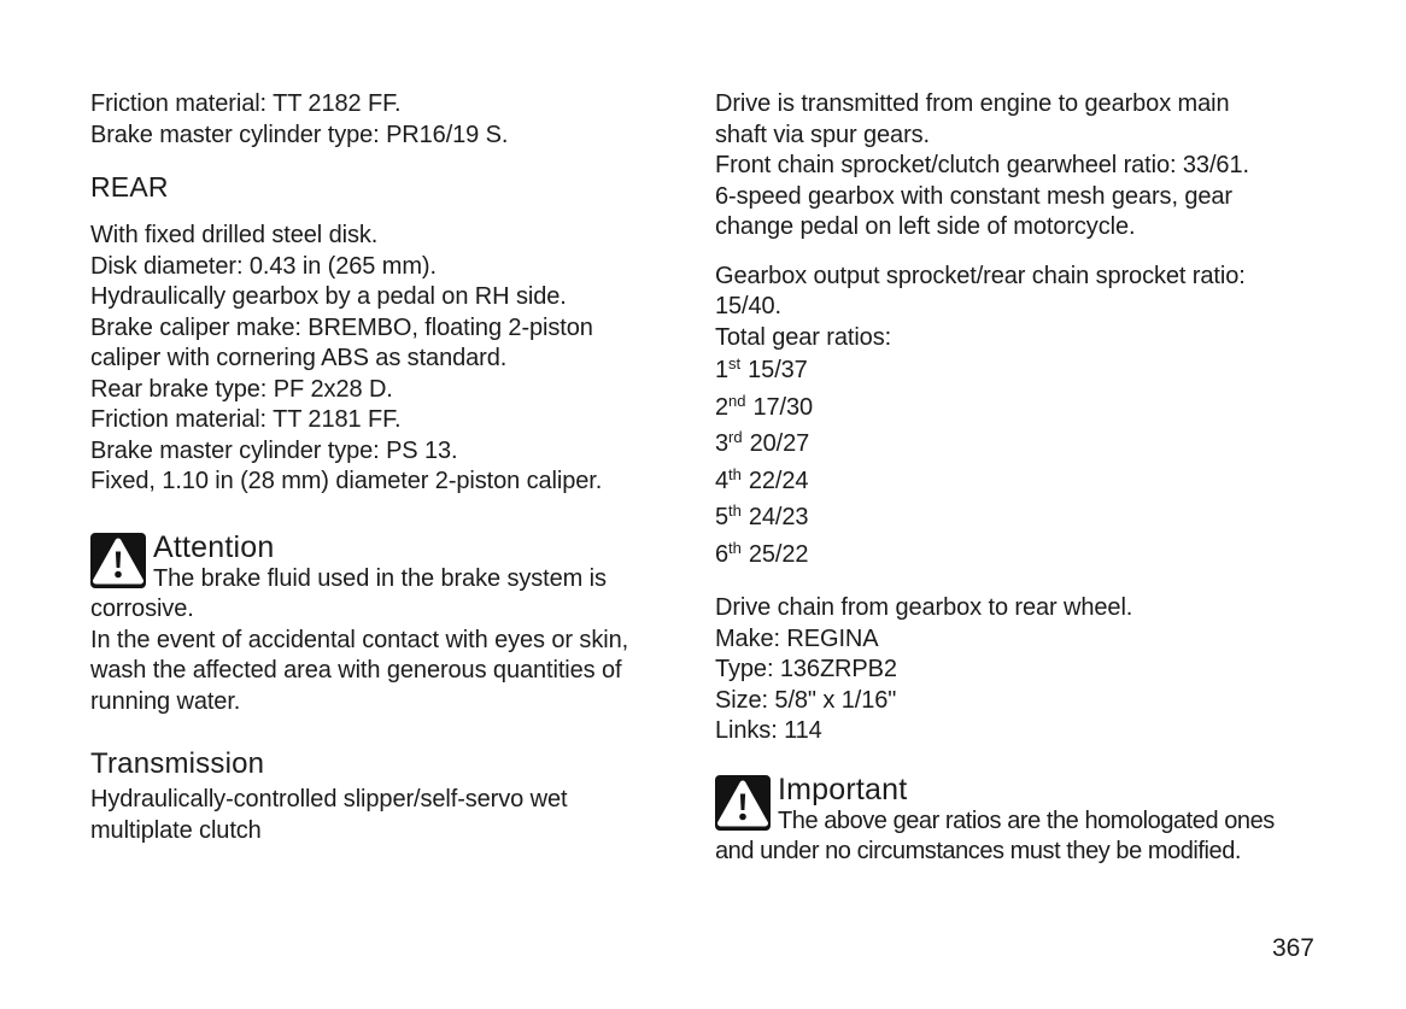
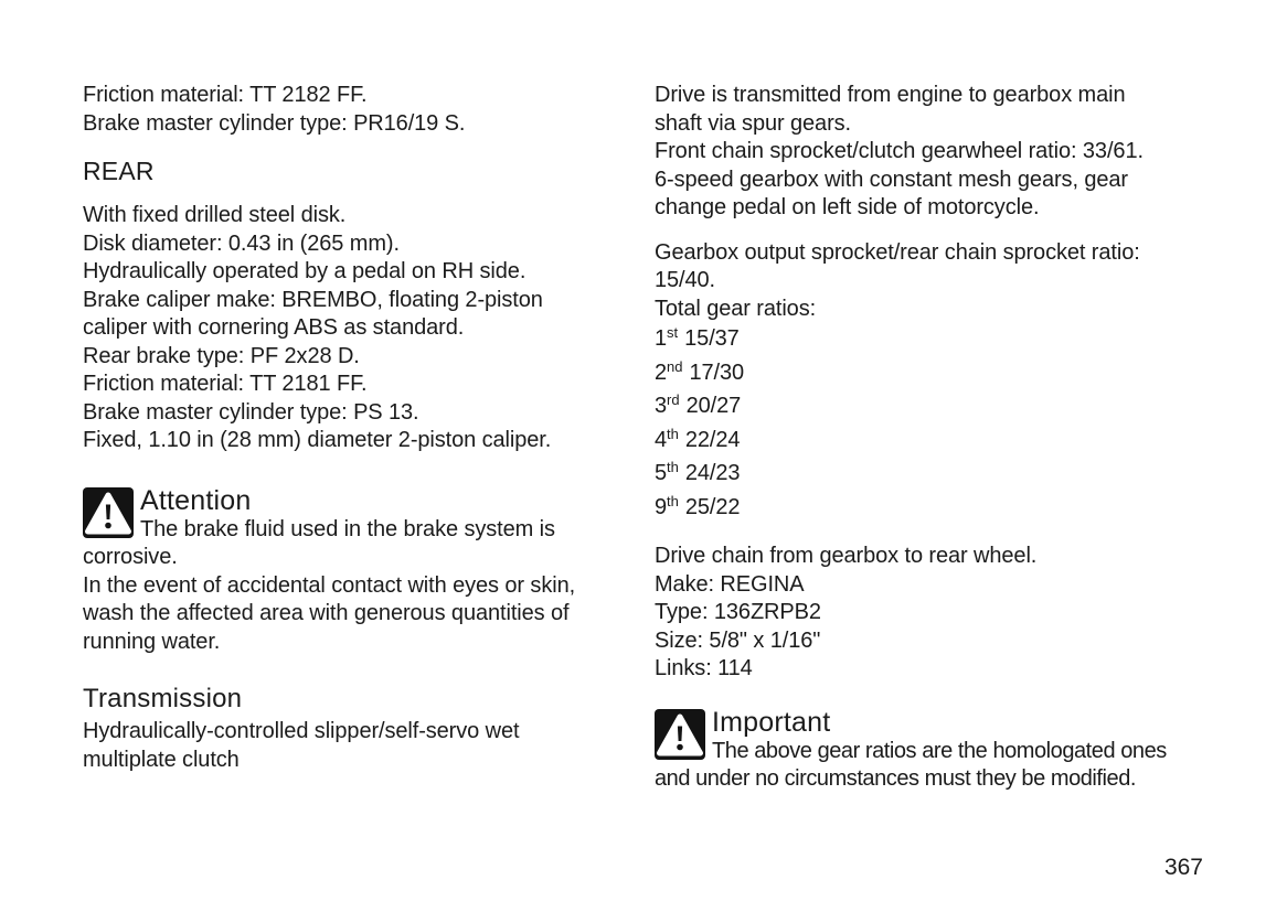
  Friction material: TT 2182 FF.
  Brake master cylinder type: PR16/19 S.
  REAR
  With fixed drilled steel disk.
  Disk diameter: 0.43 in (265 mm).
- Hydraulically gearbox by a pedal on RH side.
+ Hydraulically operated by a pedal on RH side.
  Brake caliper make: BREMBO, floating 2-piston
  caliper with cornering ABS as standard.
  Rear brake type: PF 2x28 D.
  Friction material: TT 2181 FF.
  Brake master cylinder type: PS 13.
  Fixed, 1.10 in (28 mm) diameter 2-piston caliper.
  Attention
  The brake fluid used in the brake system is
  corrosive.
  In the event of accidental contact with eyes or skin,
  wash the affected area with generous quantities of
  running water.
  Transmission
  Hydraulically-controlled slipper/self-servo wet
  multiplate clutch
  Drive is transmitted from engine to gearbox main
  shaft via spur gears.
  Front chain sprocket/clutch gearwheel ratio: 33/61.
  6-speed gearbox with constant mesh gears, gear
  change pedal on left side of motorcycle.
  Gearbox output sprocket/rear chain sprocket ratio:
  15/40.
  Total gear ratios:
  1st 15/37
  2nd 17/30
  3rd 20/27
  4th 22/24
  5th 24/23
- 6th 25/22
+ 9th 25/22
  Drive chain from gearbox to rear wheel.
  Make: REGINA
  Type: 136ZRPB2
  Size: 5/8" x 1/16"
  Links: 114
  Important
  The above gear ratios are the homologated ones
  and under no circumstances must they be modified.
  367
